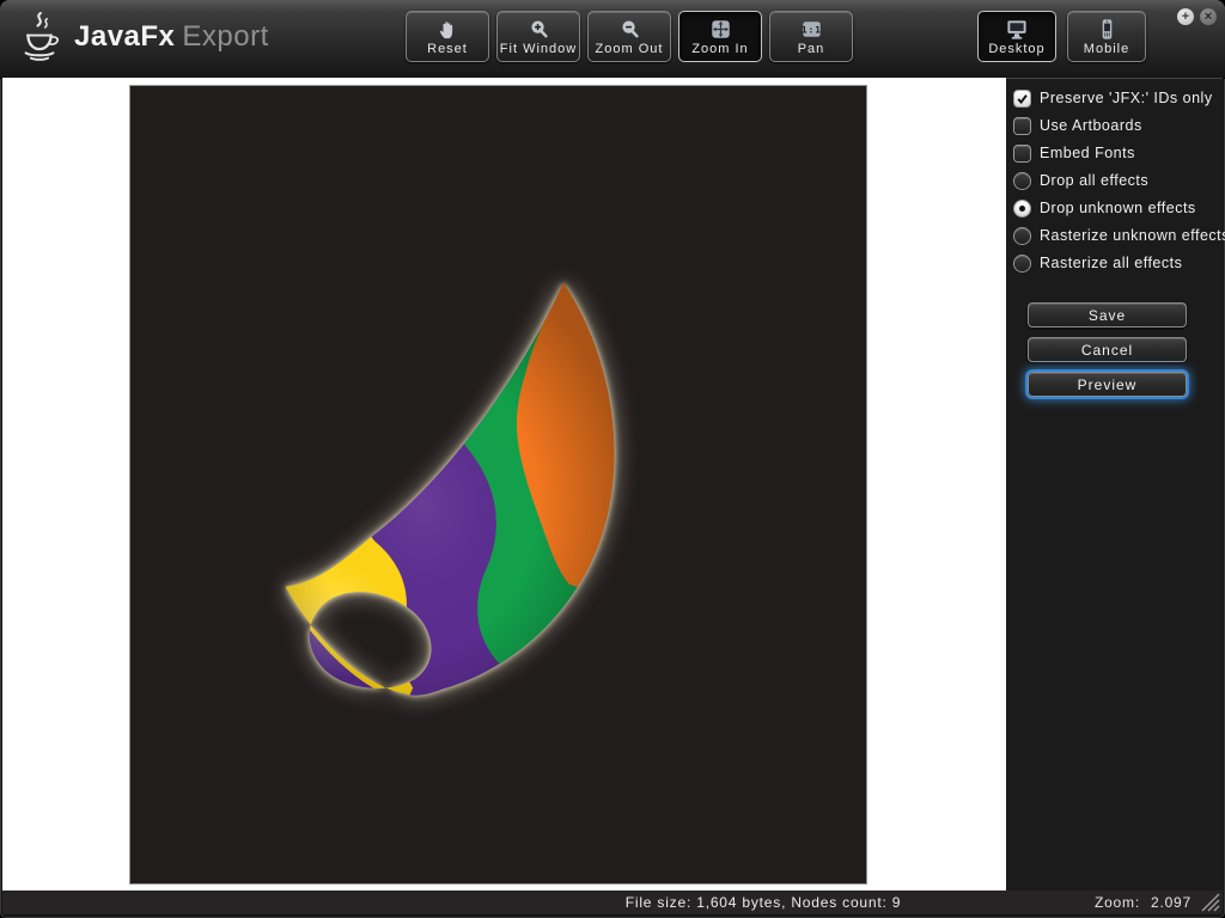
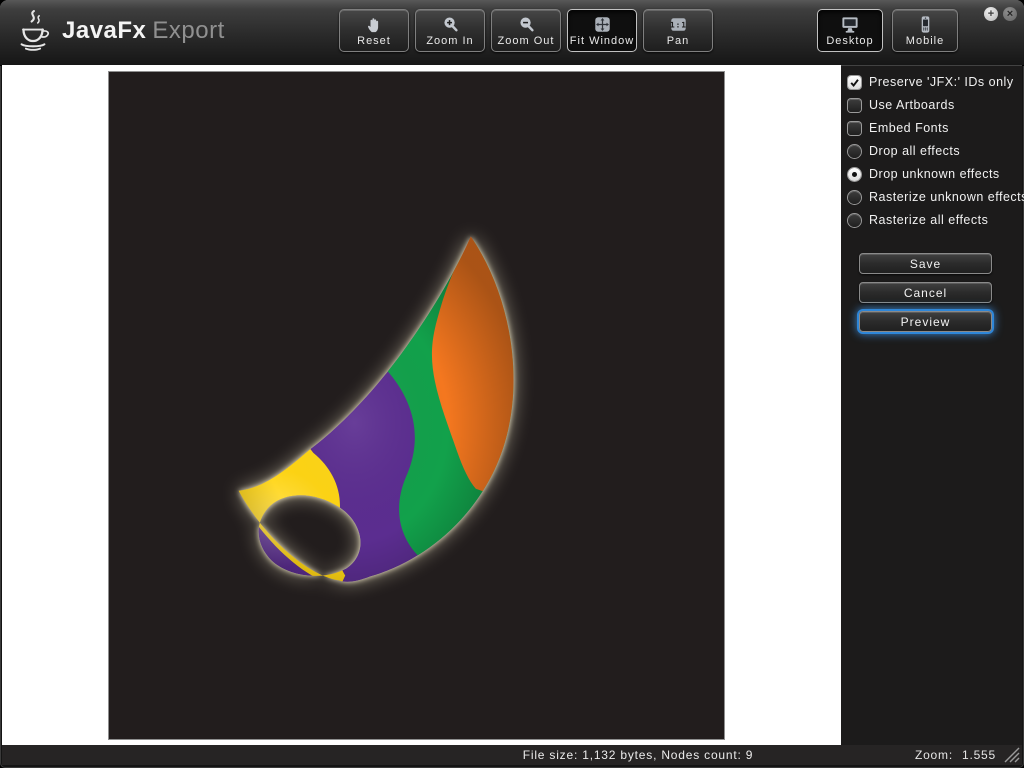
  JavaFx Export
  Reset
- Fit Window
+ Zoom In
  Zoom Out
- Zoom In
+ Fit Window
  1:1
  Pan
  Desktop
  Mobile
  +
  ×
  Preserve 'JFX:' IDs only
  Use Artboards
  Embed Fonts
  Drop all effects
  Drop unknown effects
  Rasterize unknown effect
  Rasterize all effects
  Save
  Cancel
  Preview
- File size: 1,604 bytes, Nodes count: 9
+ File size: 1,132 bytes, Nodes count: 9
- Zoom: 2.097
+ Zoom: 1.555
